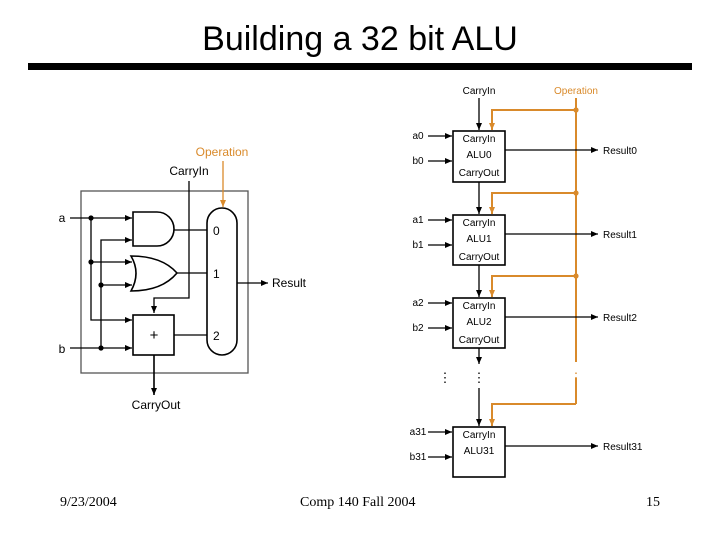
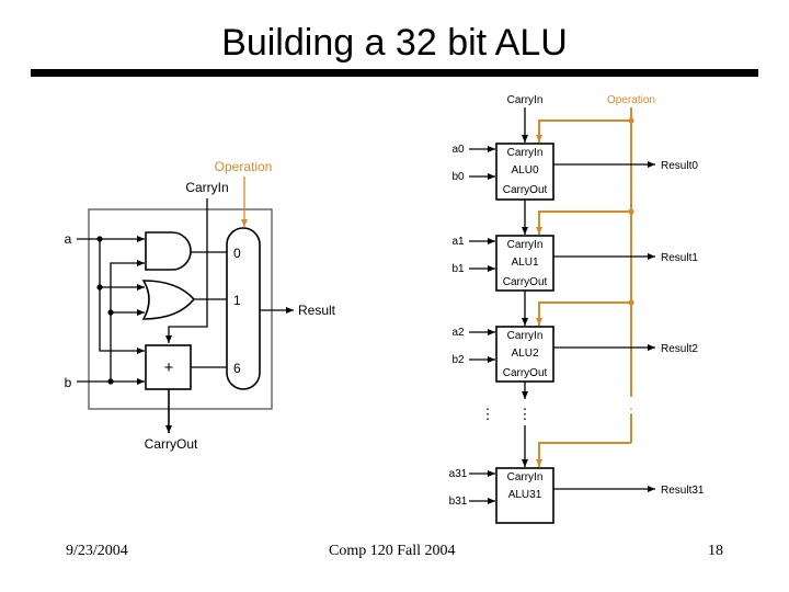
  Building a 32 bit ALU
  Operation
  CarryIn
  a
  b
  +
  CarryOut
  0
  1
- 2
+ 6
  Result
  CarryIn
  Operation
  ⋮
  ⋮
  ⋮
  CarryIn
  ALU0
  CarryOut
  a0
  b0
  Result0
  CarryIn
  ALU1
  CarryOut
  a1
  b1
  Result1
  CarryIn
  ALU2
  CarryOut
  a2
  b2
  Result2
  CarryIn
  ALU31
  a31
  b31
  Result31
  9/23/2004
- Comp 140 Fall 2004
+ Comp 120 Fall 2004
- 15
+ 18
